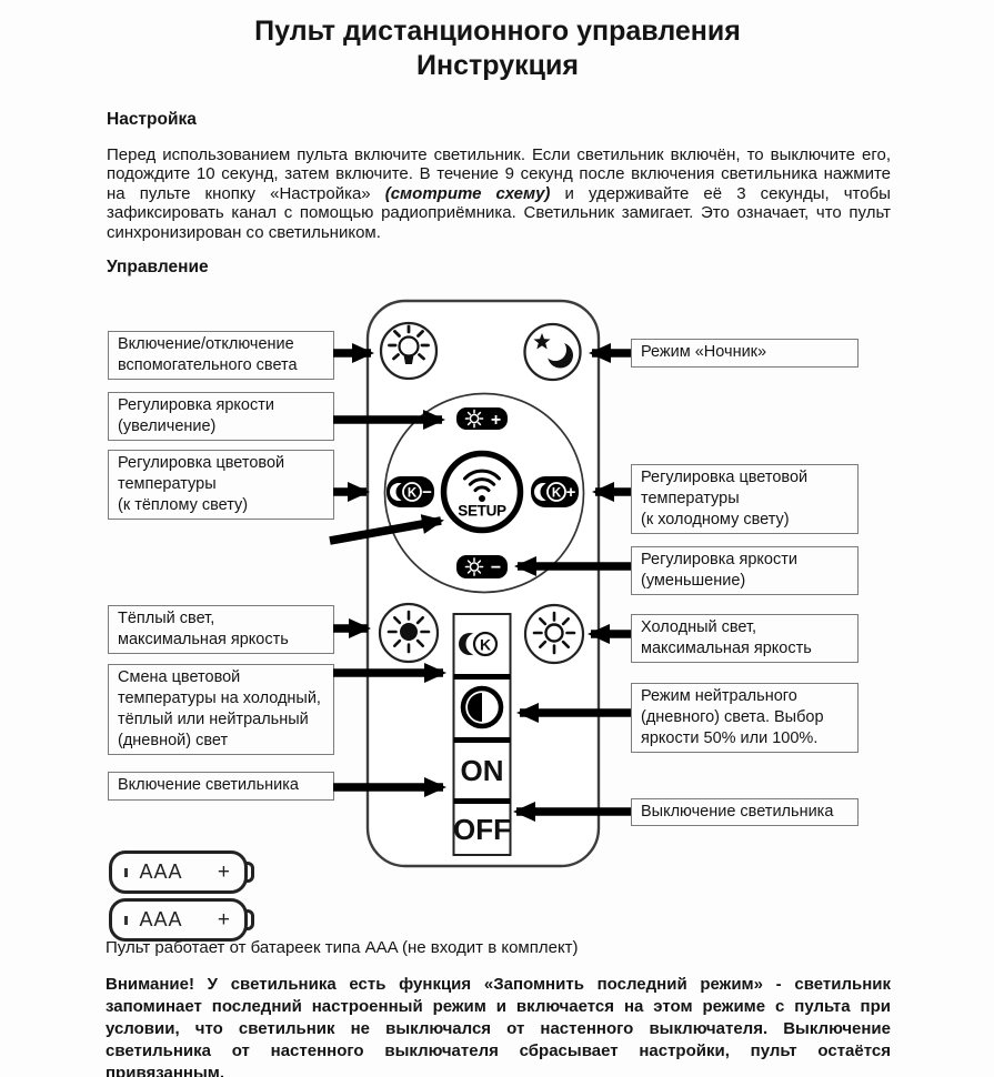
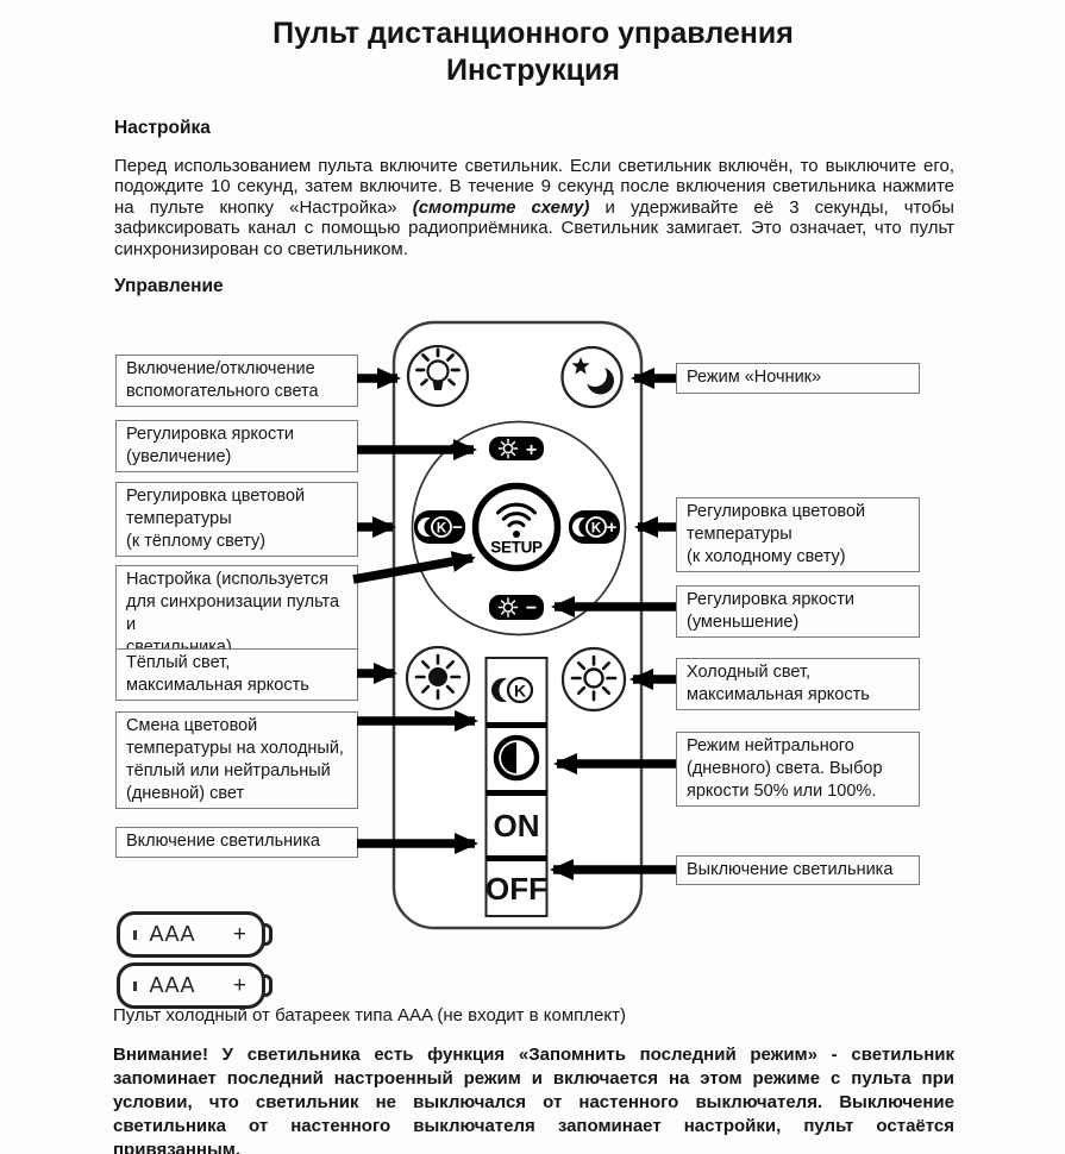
  Пульт дистанционного управления
  Инструкция
  Настройка
  Перед использованием пульта включите светильник. Если светильник включён, то выключите его, подождите 10 секунд, затем включите. В течение 9 секунд после включения светильника нажмите на пульте кнопку «Настройка» (смотрите схему) и удерживайте её 3 секунды, чтобы зафиксировать канал с помощью радиоприёмника. Светильник замигает. Это означает, что пульт синхронизирован со светильником.
  Управление
  Включение/отключение
  вспомогательного света
  Регулировка яркости
  (увеличение)
  Регулировка цветовой
  температуры
  (к тёплому свету)
+ Настройка (используется
+ для синхронизации пульта и
+ светильника)
  Тёплый свет,
  максимальная яркость
  Смена цветовой
  температуры на холодный,
  тёплый или нейтральный
  (дневной) свет
  Включение светильника
  Режим «Ночник»
  Регулировка цветовой
  температуры
  (к холодному свету)
  Регулировка яркости
  (уменьшение)
  Холодный свет,
  максимальная яркость
  Режим нейтрального
  (дневного) света. Выбор
  яркости 50% или 100%.
  Выключение светильника
  +
  K
  −
  SETUP
  K
  +
  −
  K
  ON
  OFF
  AAA
  +
  AAA
  +
- Пульт работает от батареек типа AAA (не входит в комплект)
+ Пульт холодный от батареек типа AAA (не входит в комплект)
- Внимание! У светильника есть функция «Запомнить последний режим» - светильник запоминает последний настроенный режим и включается на этом режиме с пульта при условии, что светильник не выключался от настенного выключателя. Выключение светильника от настенного выключателя сбрасывает настройки, пульт остаётся привязанным.
+ Внимание! У светильника есть функция «Запомнить последний режим» - светильник запоминает последний настроенный режим и включается на этом режиме с пульта при условии, что светильник не выключался от настенного выключателя. Выключение светильника от настенного выключателя запоминает настройки, пульт остаётся привязанным.
